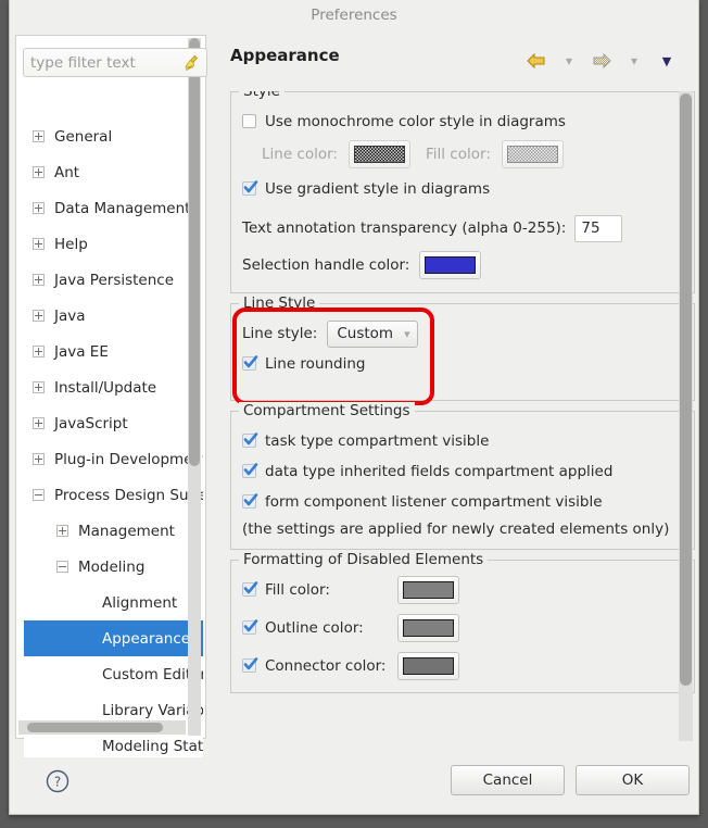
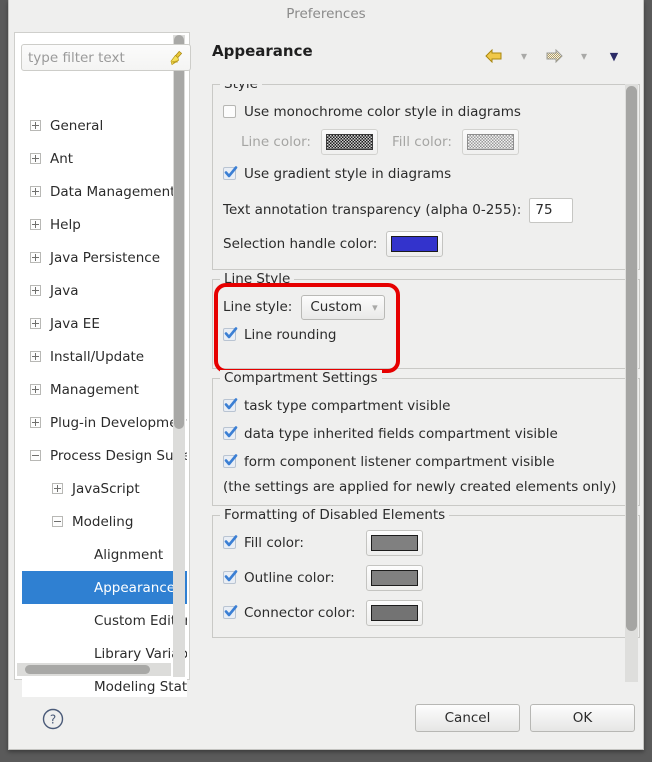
  Preferences
  General
  Ant
  Data Managemen
  Help
  Java Persistence
  Java
  Java EE
  Install/Update
- JavaScript
+ Management
  Plug-in Developm
  Process Design Sue
- Management
+ JavaScript
  Modeling
  Alignment
  Appearance
  Modeling Stat
  type filter text
  Appearance
  ▾
  ▾
  ▼
  Style
  Use monochrome color style in diagrams
  Line color:
  Fill color:
  Use gradient style in diagrams
  Text annotation transparency (alpha 0-255):
  75
  Selection handle color:
  Line Style
  Line style:
  Custom
  ▾
  Line rounding
  Compartment Settings
  task type compartment visible
- data type inherited fields compartment applied
+ data type inherited fields compartment visible
  form component listener compartment visible
  (the settings are applied for newly created elements only)
  Formatting of Disabled Elements
  Fill color:
  Outline color:
  Connector color:
  ?
  Cancel
  OK
